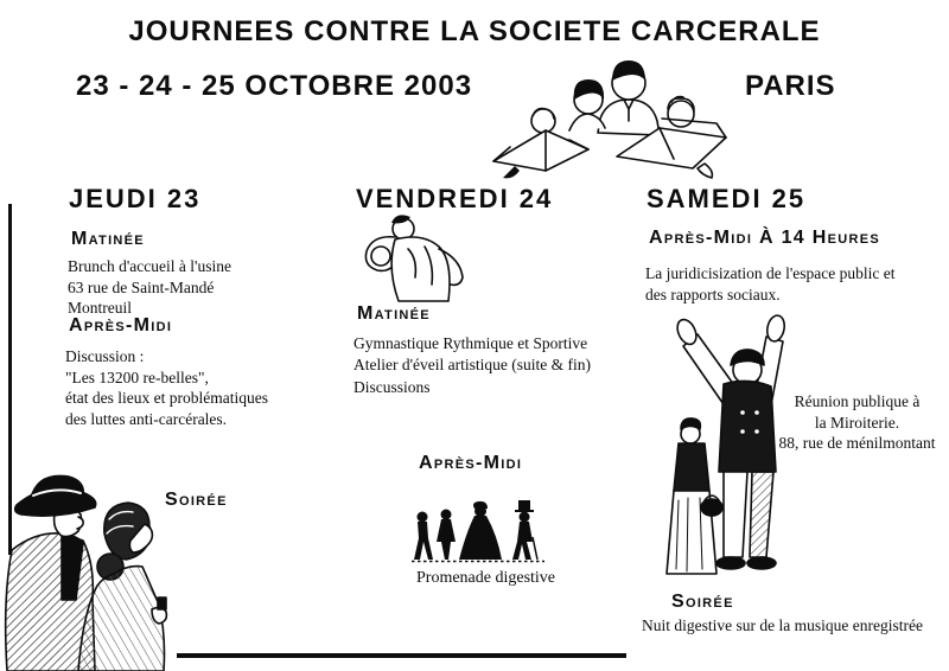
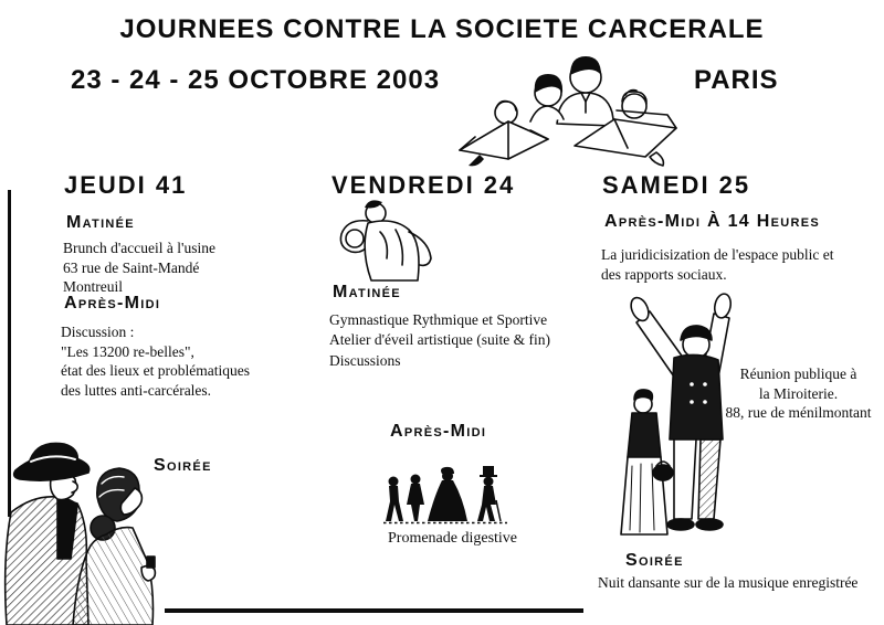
  JOURNEES CONTRE LA SOCIETE CARCERALE
  23 - 24 - 25 OCTOBRE 2003
  PARIS
- JEUDI 23
+ JEUDI 41
  Matinée
  Brunch d'accueil à l'usine
  63 rue de Saint-Mandé
  Montreuil
  Après-Midi
  Discussion :
  "Les 13200 re-belles",
  état des lieux et problématiques
  des luttes anti-carcérales.
  Soirée
  VENDREDI 24
  Matinée
  Gymnastique Rythmique et Sportive
  Atelier d'éveil artistique (suite & fin)
  Discussions
  Après-Midi
  Promenade digestive
  SAMEDI 25
  Après-Midi À 14 Heures
  La juridicisization de l'espace public et
  des rapports sociaux.
  Réunion publique à
  la Miroiterie.
  88, rue de ménilmontant
  Soirée
- Nuit digestive sur de la musique enregistrée
+ Nuit dansante sur de la musique enregistrée
